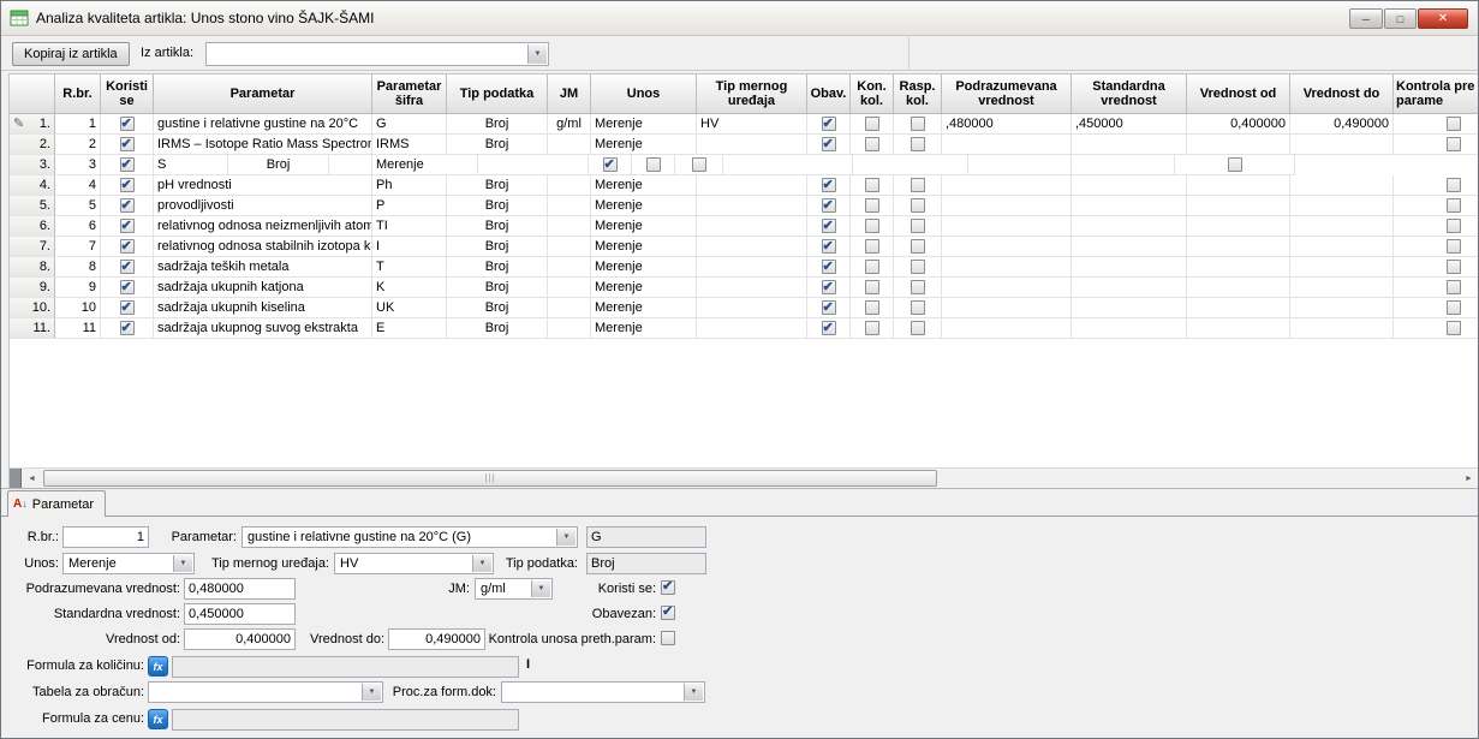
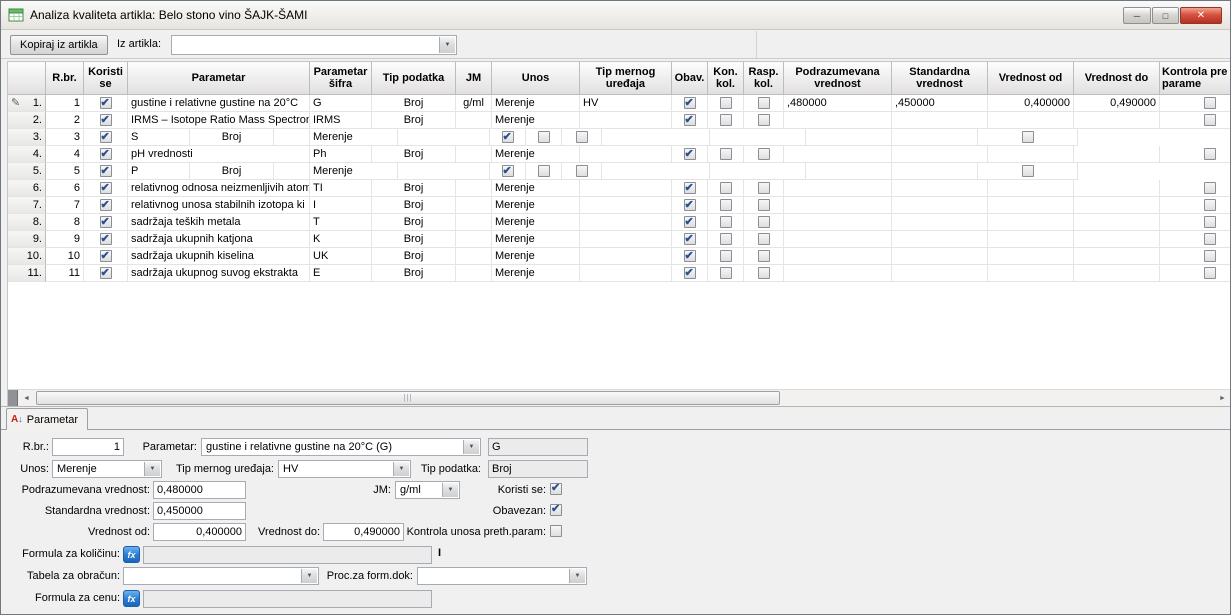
- Analiza kvaliteta artikla: Unos stono vino ŠAJK-ŠAMI
+ Analiza kvaliteta artikla: Belo stono vino ŠAJK-ŠAMI
  ─
  □
  ✕
  Kopiraj iz artikla
  Iz artikla:
  R.br.
  Koristi se
  Parametar
  Parametar šifra
  Tip podatka
  JM
  Unos
  Tip mernog uređaja
  Obav.
  Kon. kol.
  Rasp. kol.
  Podrazumevana vrednost
  Standardna vrednost
  Vrednost od
  Vrednost do
  Kontrola pre parame
  ✎
  1.
  1
  gustine i relativne gustine na 20°C
  G
  Broj
  g/ml
  Merenje
  HV
  ,480000
  ,450000
  0,400000
  0,490000
  2.
  2
  IRMS – Isotope Ratio Mass Spectro
  IRMS
  Broj
  Merenje
  3.
  3
  S
  Broj
  Merenje
  4.
  4
  pH vrednosti
  Ph
  Broj
  Merenje
  5.
  5
- provodljivosti
  P
  Broj
  Merenje
  6.
  6
  relativnog odnosa neizmenljivih atom
  TI
  Broj
  Merenje
  7.
  7
- relativnog odnosa stabilnih izotopa ki
+ relativnog unosa stabilnih izotopa ki
  I
  Broj
  Merenje
  8.
  8
  sadržaja teških metala
  T
  Broj
  Merenje
  9.
  9
  sadržaja ukupnih katjona
  K
  Broj
  Merenje
  10.
  10
  sadržaja ukupnih kiselina
  UK
  Broj
  Merenje
  11.
  11
  sadržaja ukupnog suvog ekstrakta
  E
  Broj
  Merenje
  |||
  A↓
  Parametar
  R.br.:
  1
  Parametar:
  gustine i relativne gustine na 20°C (G)
  G
  Unos:
  Merenje
  Tip mernog uređaja:
  HV
  Tip podatka:
  Broj
  Podrazumevana vrednost:
  0,480000
  JM:
  g/ml
  Koristi se:
  Standardna vrednost:
  0,450000
  Obavezan:
  Vrednost od:
  0,400000
  Vrednost do:
  0,490000
  Kontrola unosa preth.param:
  Formula za količinu:
  fx
  I
  Tabela za obračun:
  Proc.za form.dok:
  Formula za cenu:
  fx
